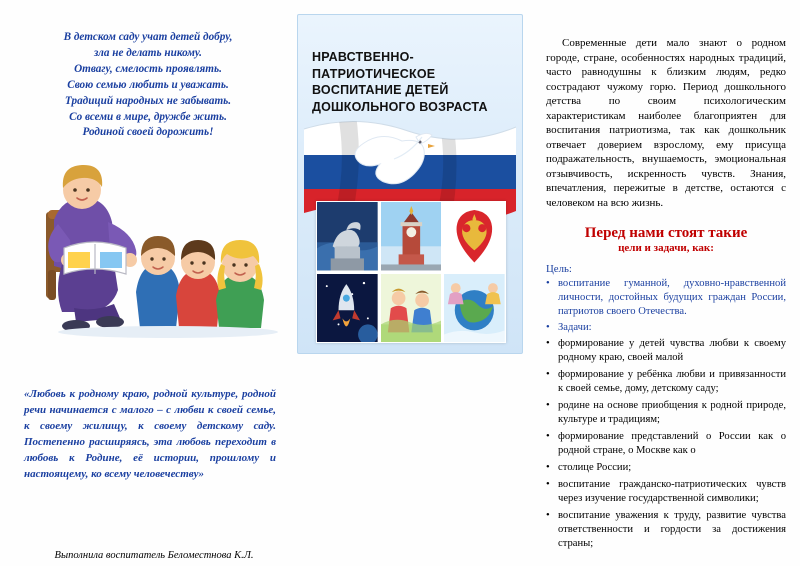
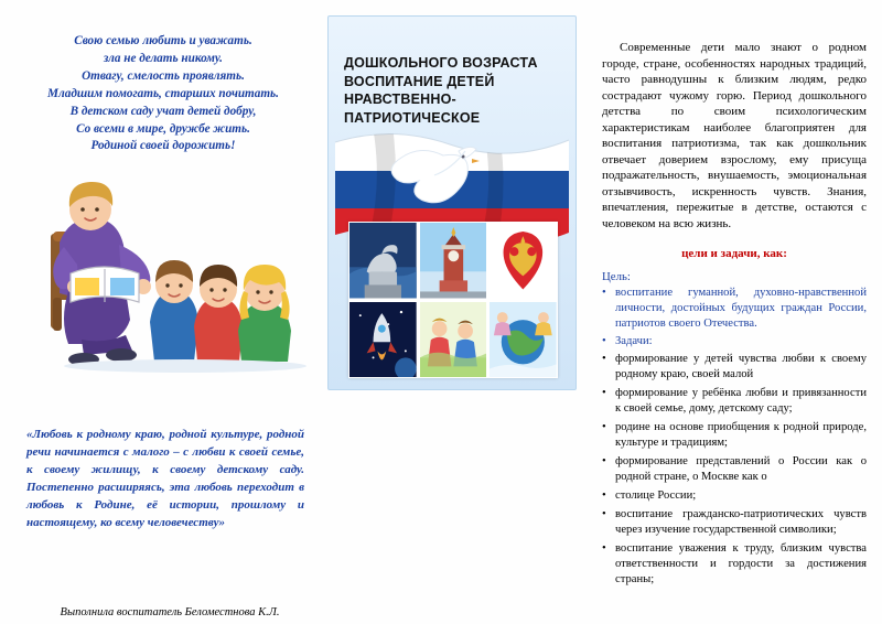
- В детском саду учат детей добру,
+ Свою семью любить и уважать.
  зла не делать никому.
  Отвагу, смелость проявлять.
+ Младшим помогать, старших почитать.
- Свою семью любить и уважать.
+ В детском саду учат детей добру,
- Традиций народных не забывать.
  Со всеми в мире, дружбе жить.
  Родиной своей дорожить!
  «Любовь к родному краю, родной культуре, родной речи начинается с малого – с любви к своей семье, к своему жилищу, к своему детскому саду. Постепенно расширяясь, эта любовь переходит в любовь к Родине, её истории, прошлому и настоящему, ко всему человечеству»
  Выполнила воспитатель Беломестнова К.Л.
- НРАВСТВЕННО-ПАТРИОТИЧЕСКОЕ
+ ДОШКОЛЬНОГО ВОЗРАСТА
  ВОСПИТАНИЕ ДЕТЕЙ
- ДОШКОЛЬНОГО ВОЗРАСТА
+ НРАВСТВЕННО-ПАТРИОТИЧЕСКОЕ
  Современные дети мало знают о родном городе, стране, особенностях народных традиций, часто равнодушны к близким людям, редко сострадают чужому горю. Период дошкольного детства по своим психологическим характеристикам наиболее благоприятен для воспитания патриотизма, так как дошкольник отвечает доверием взрослому, ему присуща подражательность, внушаемость, эмоциональная отзывчивость, искренность чувств. Знания, впечатления, пережитые в детстве, остаются с человеком на всю жизнь.
- Перед нами стоят такие
  цели и задачи, как:
  Цель:
  •
  воспитание гуманной, духовно-нравственной личности, достойных будущих граждан России, патриотов своего Отечества.
  •
  Задачи:
  •
  формирование у детей чувства любви к своему родному краю, своей малой
  •
  формирование у ребёнка любви и привязанности к своей семье, дому, детскому саду;
  •
  родине на основе приобщения к родной природе, культуре и традициям;
  •
  формирование представлений о России как о родной стране, о Москве как о
  •
  столице России;
  •
  воспитание гражданско-патриотических чувств через изучение государственной символики;
  •
- воспитание уважения к труду, развитие чувства ответственности и гордости за достижения страны;
+ воспитание уважения к труду, близким чувства ответственности и гордости за достижения страны;
